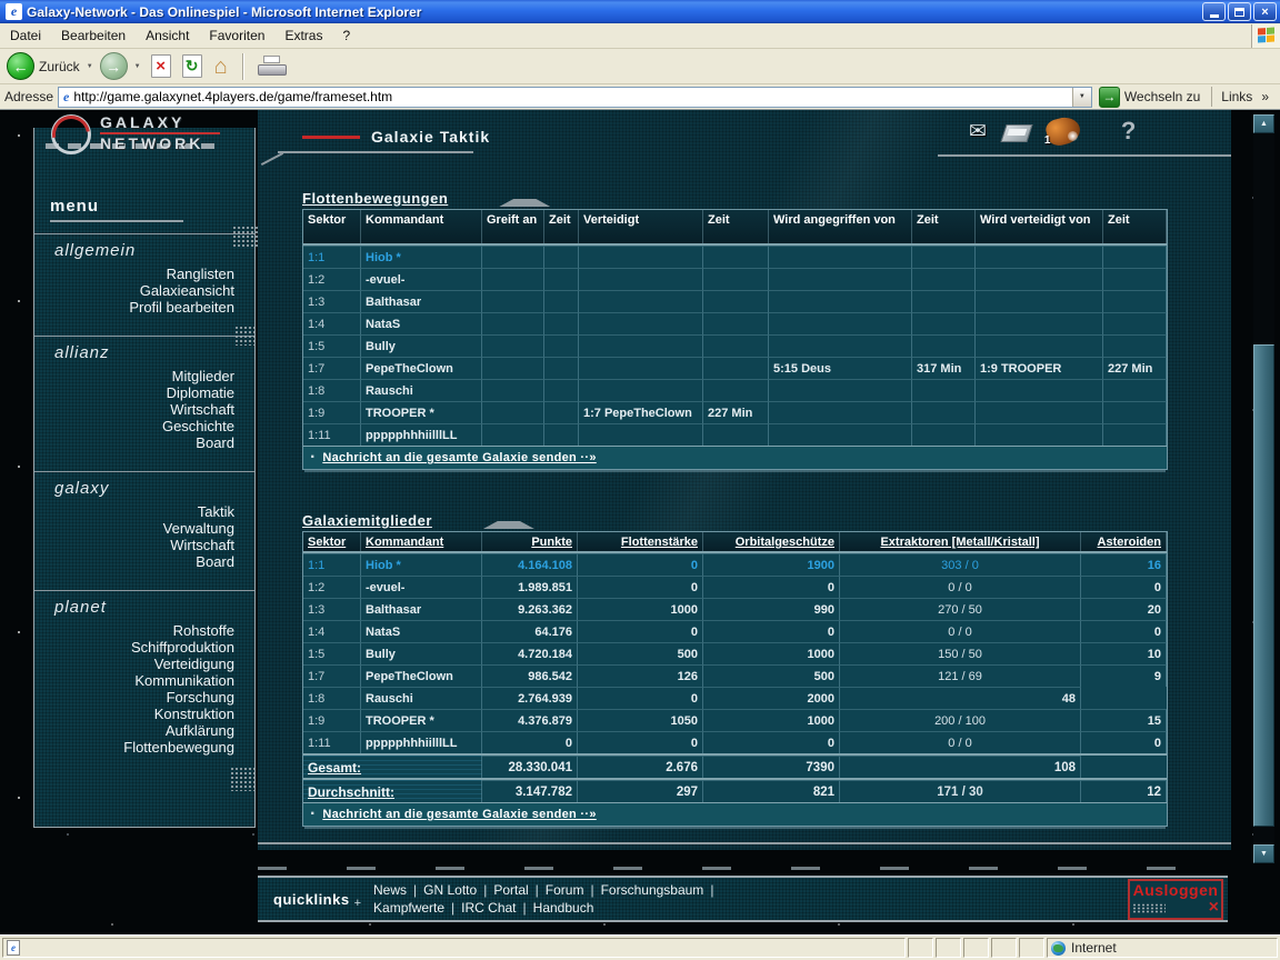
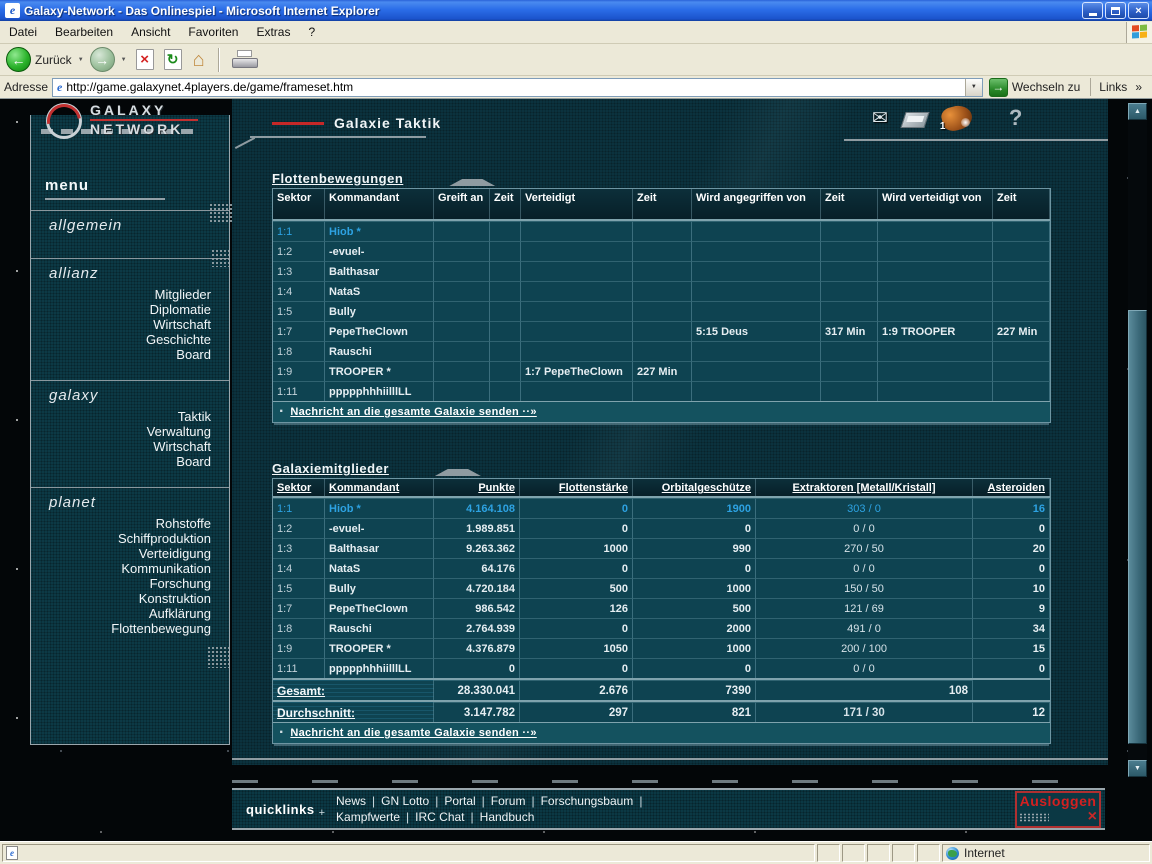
  e
  Galaxy-Network - Das Onlinespiel - Microsoft Internet Explorer
  ×
  Datei
  Bearbeiten
  Ansicht
  Favoriten
  Extras
  ?
  ←
  Zurück
  →
  ×
  ↻
  ⌂
  Adresse
  e
  http://game.galaxynet.4players.de/game/frameset.htm
  →
  Wechseln zu
  Links
  »
  GALAXY NETWORK
  menu
  allgemein
- Ranglisten
- Galaxieansicht
- Profil bearbeiten
  allianz
  Mitglieder
  Diplomatie
  Wirtschaft
  Geschichte
  Board
  galaxy
  Taktik
  Verwaltung
  Wirtschaft
  Board
  planet
  Rohstoffe
  Schiffproduktion
  Verteidigung
  Kommunikation
  Forschung
  Konstruktion
  Aufklärung
  Flottenbewegung
  Galaxie Taktik
  ✉
  1
  ?
  Flottenbewegungen
  Sektor
  Kommandant
  Greift an
  Zeit
  Verteidigt
  Zeit
  Wird angegriffen von
  Zeit
  Wird verteidigt von
  Zeit
  1:1
  Hiob *
  1:2
  -evuel-
  1:3
  Balthasar
  1:4
  NataS
  1:5
  Bully
  1:7
  PepeTheClown
  5:15 Deus
  317 Min
  1:9 TROOPER
  227 Min
  1:8
  Rauschi
  1:9
  TROOPER *
  1:7 PepeTheClown
  227 Min
  1:11
  ppppphhhiilllLL
  ·
  Nachricht an die gesamte Galaxie senden ··»
  Galaxiemitglieder
  Sektor
  Kommandant
  Punkte
  Flottenstärke
  Orbitalgeschütze
  Extraktoren [Metall/Kristall]
  Asteroiden
  1:1
  Hiob *
  4.164.108
  0
  1900
  303 / 0
  16
  1:2
  -evuel-
  1.989.851
  0
  0
  0 / 0
  0
  1:3
  Balthasar
  9.263.362
  1000
  990
  270 / 50
  20
  1:4
  NataS
  64.176
  0
  0
  0 / 0
  0
  1:5
  Bully
  4.720.184
  500
  1000
  150 / 50
  10
  1:7
  PepeTheClown
  986.542
  126
  500
  121 / 69
  9
  1:8
  Rauschi
  2.764.939
  0
  2000
+ 491 / 0
- 48
+ 34
  1:9
  TROOPER *
  4.376.879
  1050
  1000
  200 / 100
  15
  1:11
  ppppphhhiilllLL
  0
  0
  0
  0 / 0
  0
  Gesamt:
  28.330.041
  2.676
  7390
  108
  Durchschnitt:
  3.147.782
  297
  821
  171 / 30
  12
  ·
  Nachricht an die gesamte Galaxie senden ··»
  quicklinks
  +
  News | GN Lotto | Portal | Forum | Forschungsbaum |
  Kampfwerte | IRC Chat | Handbuch
  Ausloggen
  ×
  e
  Internet
